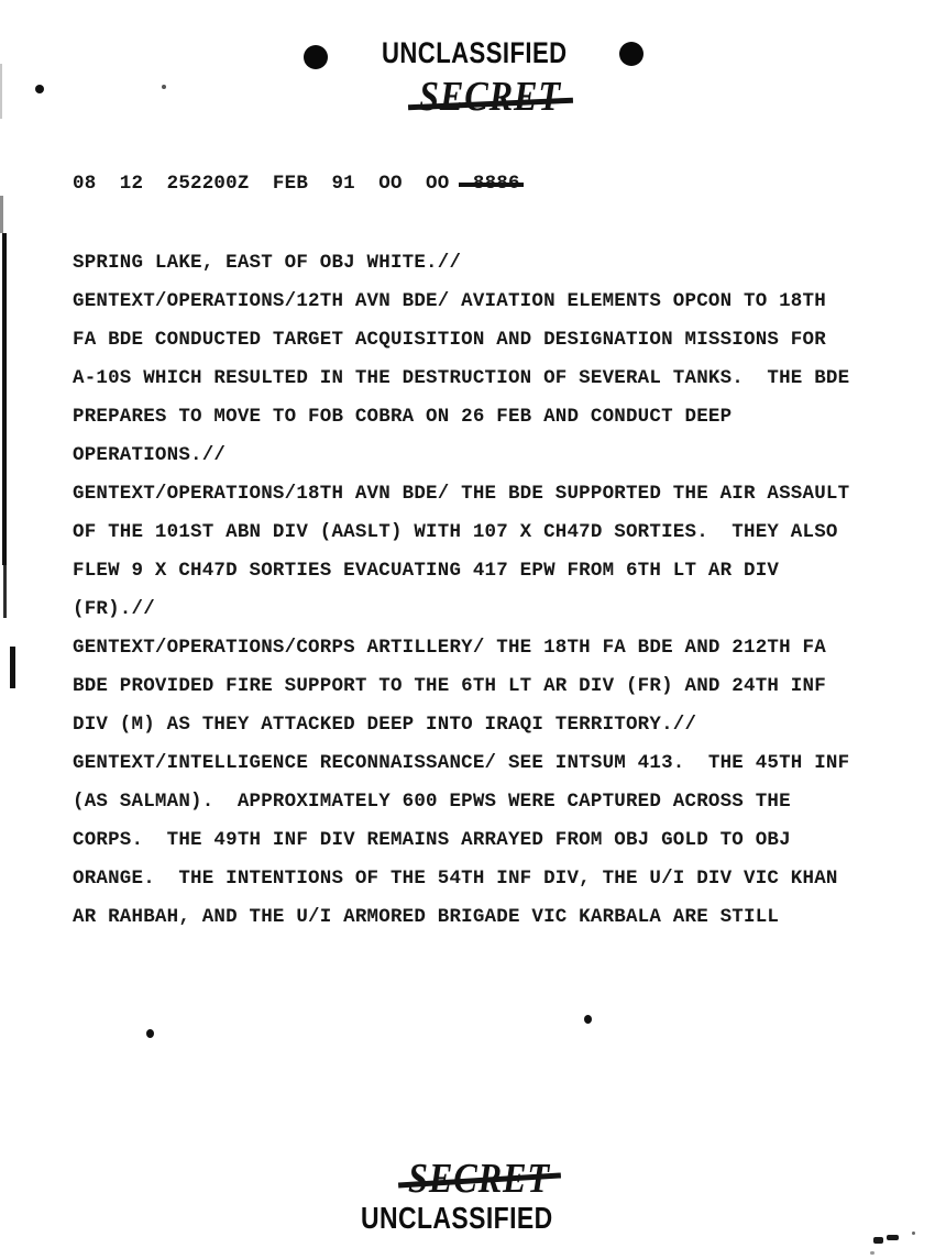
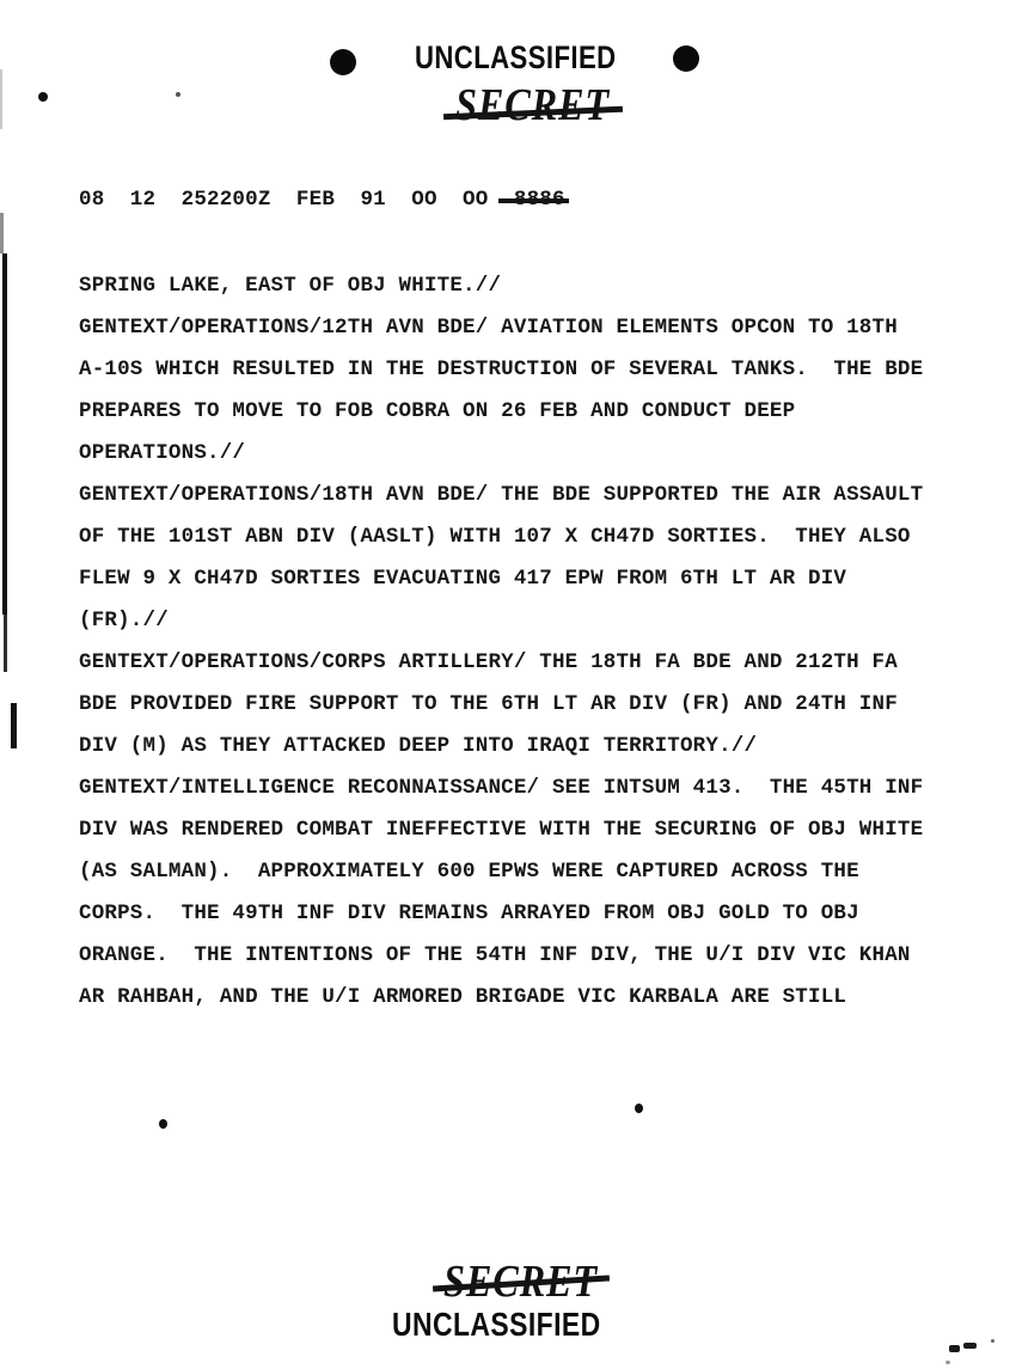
  UNCLASSIFIED
  SECRET
  08 12 252200Z FEB 91 OO OO 8886
  SPRING LAKE, EAST OF OBJ WHITE.//
  GENTEXT/OPERATIONS/12TH AVN BDE/ AVIATION ELEMENTS OPCON TO 18TH
- FA BDE CONDUCTED TARGET ACQUISITION AND DESIGNATION MISSIONS FOR
  A-10S WHICH RESULTED IN THE DESTRUCTION OF SEVERAL TANKS. THE BDE
  PREPARES TO MOVE TO FOB COBRA ON 26 FEB AND CONDUCT DEEP
  OPERATIONS.//
  GENTEXT/OPERATIONS/18TH AVN BDE/ THE BDE SUPPORTED THE AIR ASSAULT
  OF THE 101ST ABN DIV (AASLT) WITH 107 X CH47D SORTIES. THEY ALSO
  FLEW 9 X CH47D SORTIES EVACUATING 417 EPW FROM 6TH LT AR DIV
  (FR).//
  GENTEXT/OPERATIONS/CORPS ARTILLERY/ THE 18TH FA BDE AND 212TH FA
  BDE PROVIDED FIRE SUPPORT TO THE 6TH LT AR DIV (FR) AND 24TH INF
  DIV (M) AS THEY ATTACKED DEEP INTO IRAQI TERRITORY.//
  GENTEXT/INTELLIGENCE RECONNAISSANCE/ SEE INTSUM 413. THE 45TH INF
+ DIV WAS RENDERED COMBAT INEFFECTIVE WITH THE SECURING OF OBJ WHITE
  (AS SALMAN). APPROXIMATELY 600 EPWS WERE CAPTURED ACROSS THE
  CORPS. THE 49TH INF DIV REMAINS ARRAYED FROM OBJ GOLD TO OBJ
  ORANGE. THE INTENTIONS OF THE 54TH INF DIV, THE U/I DIV VIC KHAN
  AR RAHBAH, AND THE U/I ARMORED BRIGADE VIC KARBALA ARE STILL
  UNCLASSIFIED
